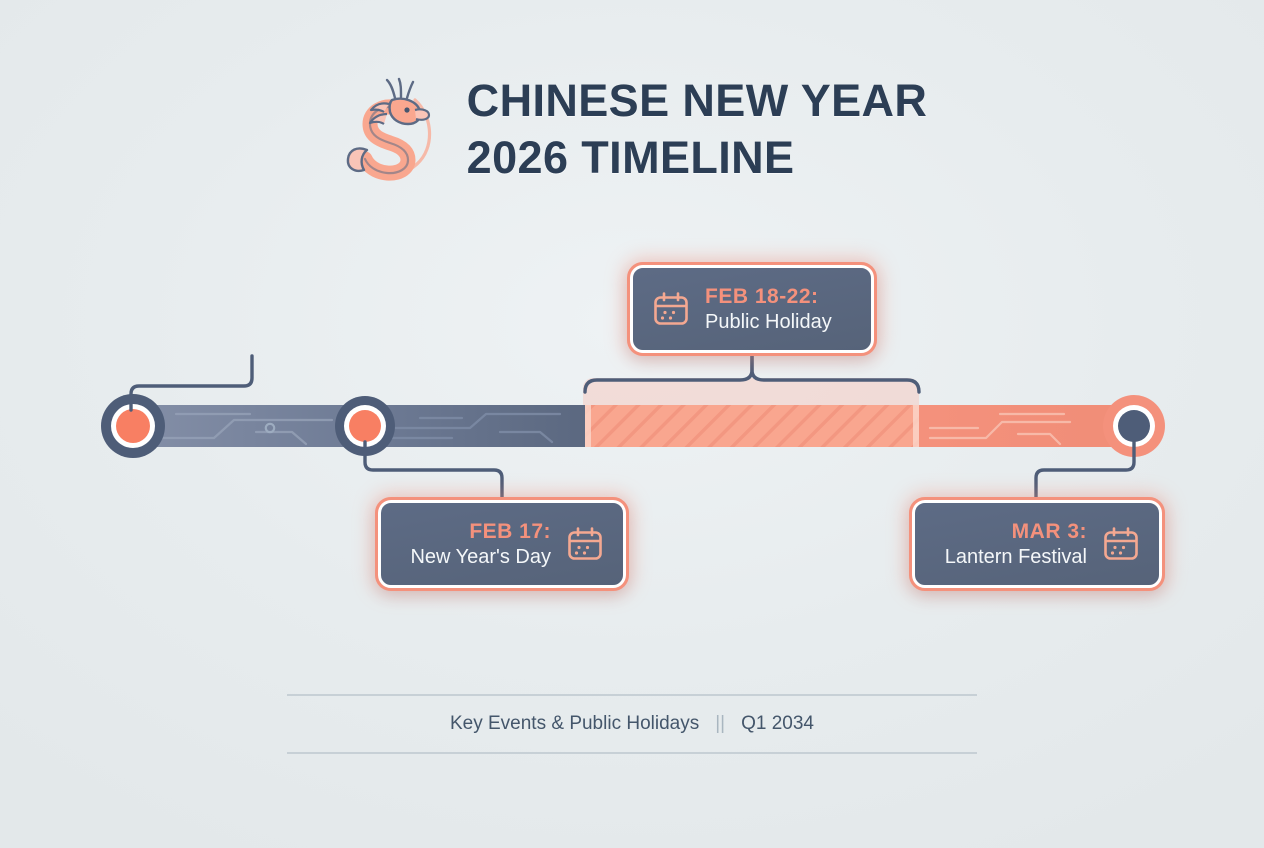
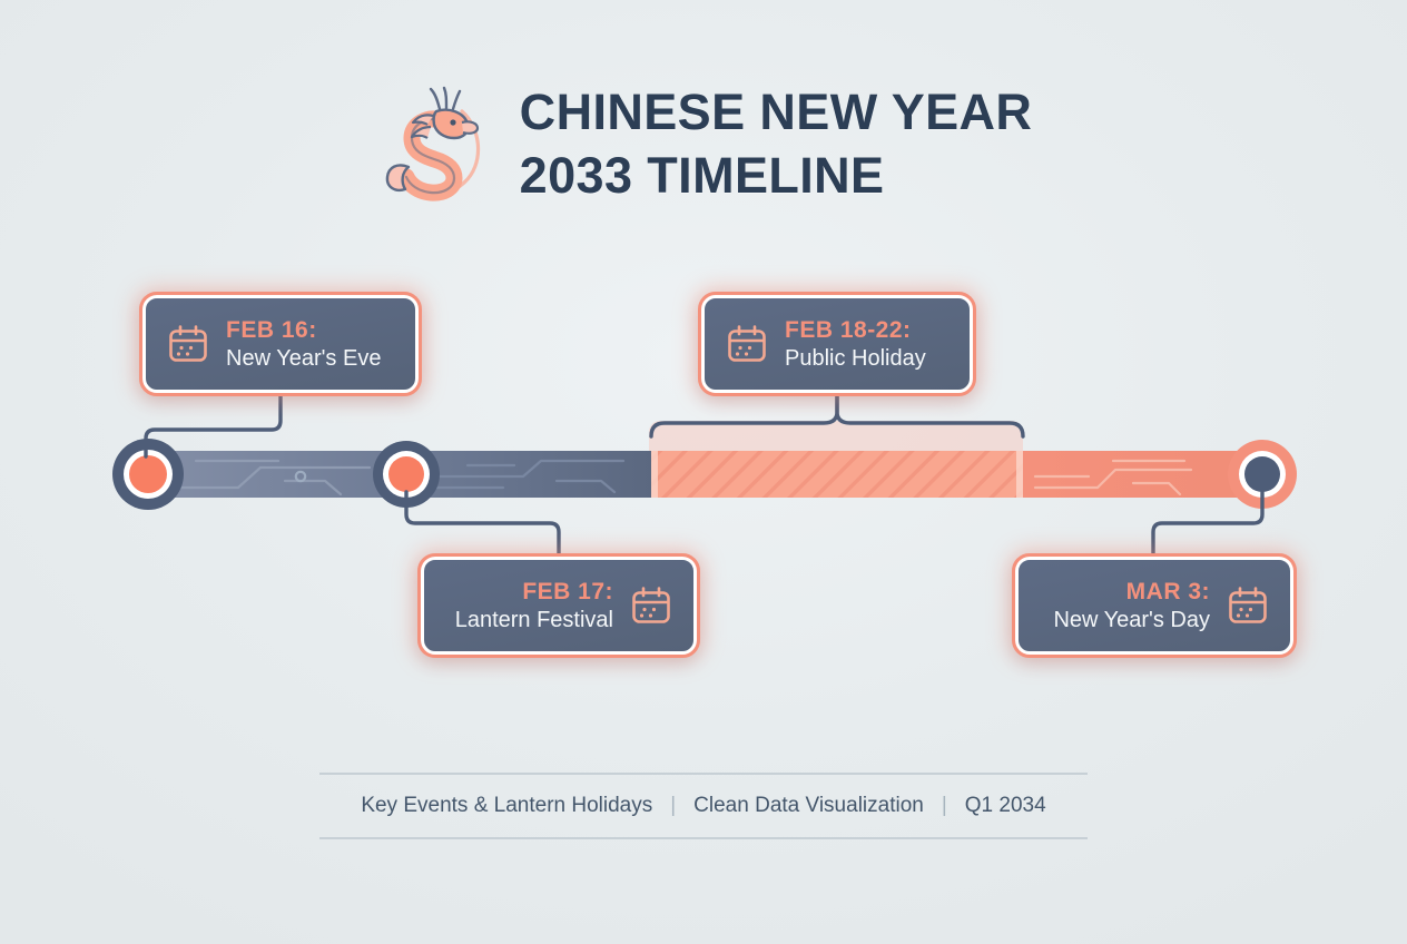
  CHINESE NEW YEAR
- 2026 TIMELINE
+ 2033 TIMELINE
+ FEB 16:
+ New Year's Eve
  FEB 18-22:
  Public Holiday
  FEB 17:
- New Year's Day
+ Lantern Festival
  MAR 3:
- Lantern Festival
+ New Year's Day
- Key Events & Public Holidays
+ Key Events & Lantern Holidays
  |
+ Clean Data Visualization
  |
  Q1 2034
